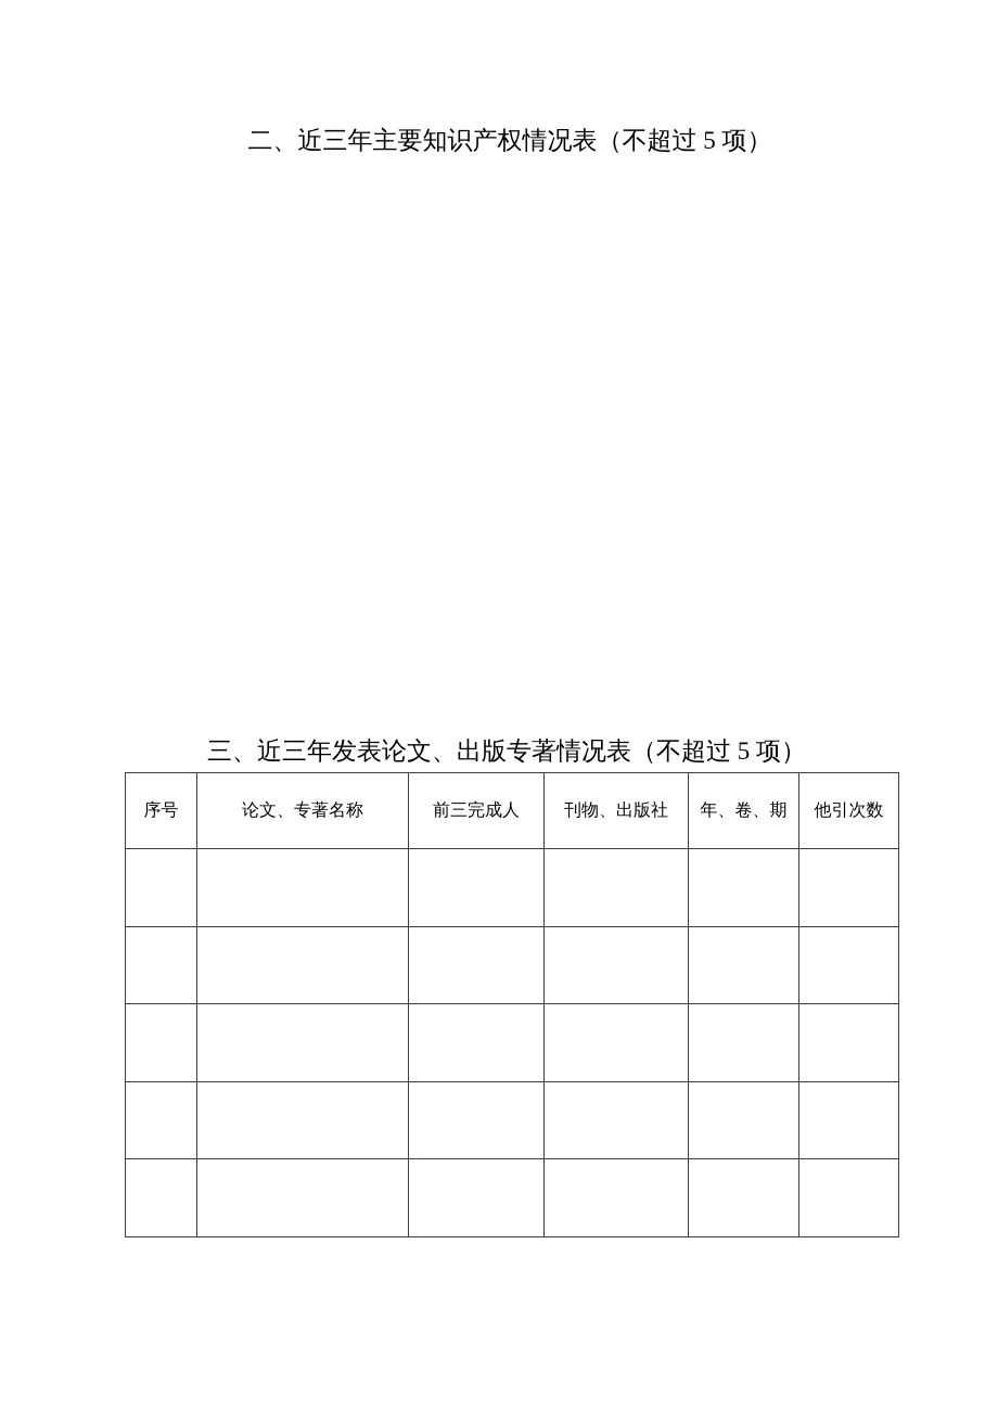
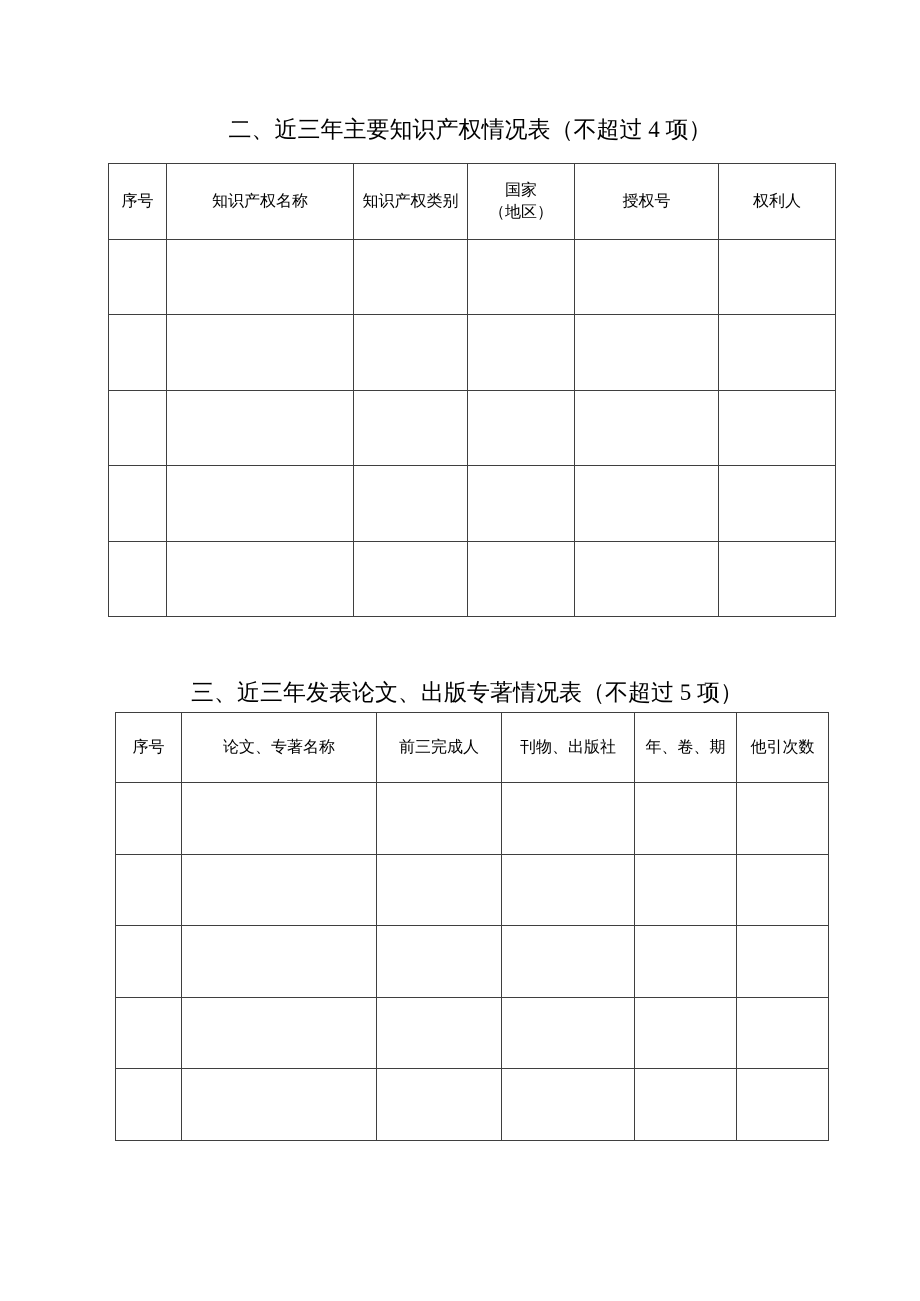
- 二、近三年主要知识产权情况表（不超过 5 项）
+ 二、近三年主要知识产权情况表（不超过 4 项）
+ 序号	知识产权名称	知识产权类别	国家 （地区）	授权号	权利人
  三、近三年发表论文、出版专著情况表（不超过 5 项）
  序号	论文、专著名称	前三完成人	刊物、出版社	年、卷、期	他引次数
